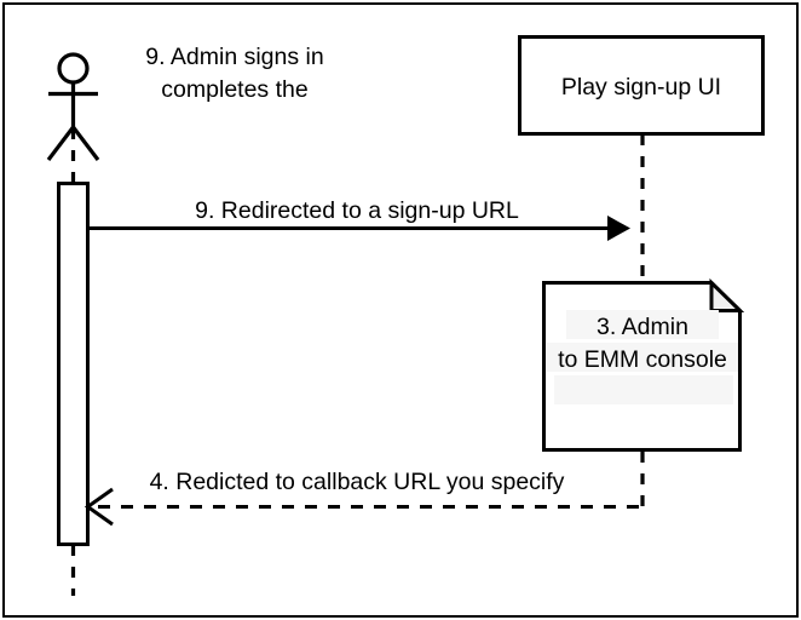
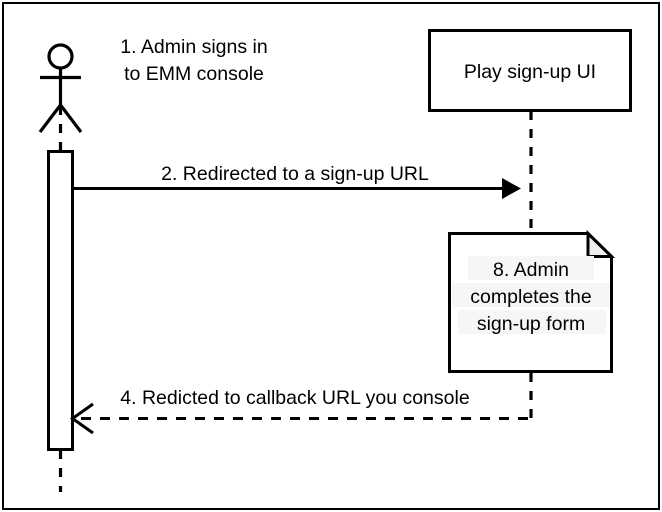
  Play sign-up UI
- 9. Redirected to a sign-up URL
+ 2. Redirected to a sign-up URL
- 3. Admin
+ 8. Admin
- to EMM console
+ completes the
+ sign-up form
- 4. Redicted to callback URL you specify
+ 4. Redicted to callback URL you console
- 9. Admin signs in
+ 1. Admin signs in
- completes the
+ to EMM console
